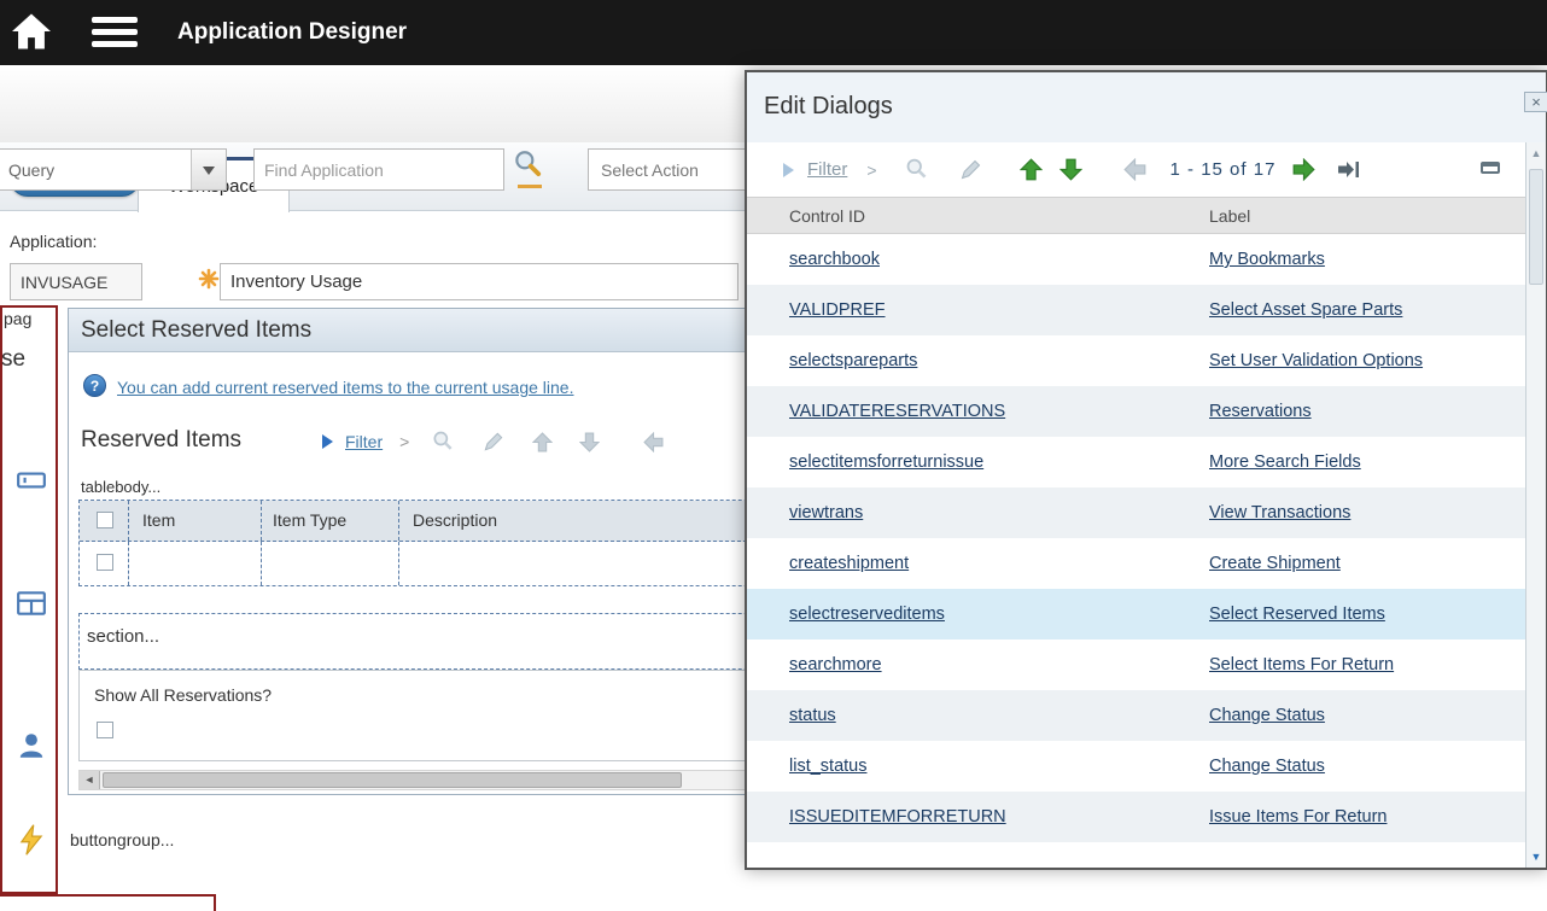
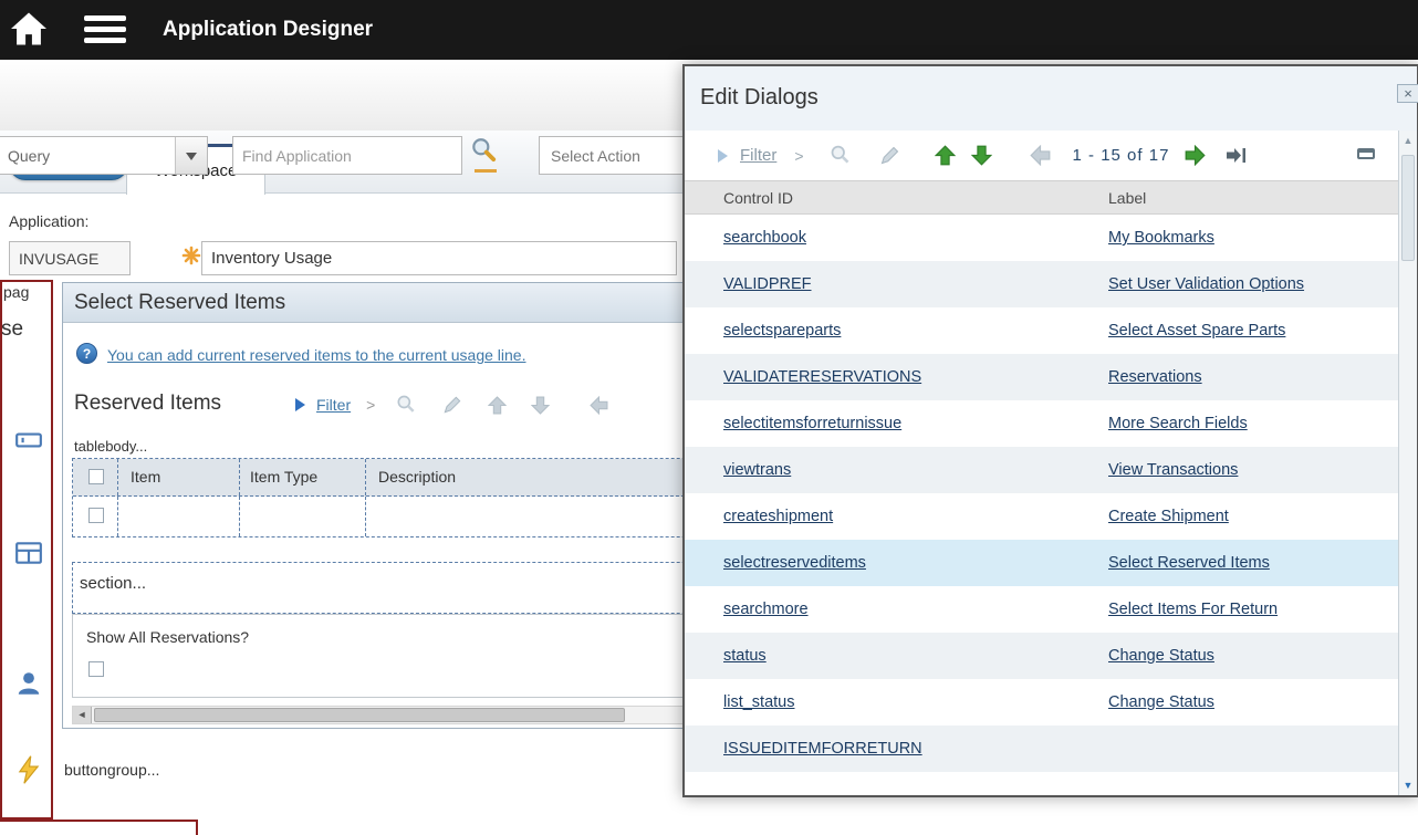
  Application Designer
  Query
  Find Application
  Select Action
  Application:
  INVUSAGE
  Inventory Usage
  pag
  se
  Select Reserved Items
  ?
  You can add current reserved items to the current usage line.
  Reserved Items
  Filter
  >
  tablebody...
  Item
  Item Type
  Description
  section...
  Show All Reservations?
  ◄
  buttongroup...
  Edit Dialogs
  ×
  Filter
  >
  1 - 15 of 17
  Control ID
  Label
  searchbook
  My Bookmarks
  VALIDPREF
- Select Asset Spare Parts
+ Set User Validation Options
  selectspareparts
- Set User Validation Options
+ Select Asset Spare Parts
  VALIDATERESERVATIONS
  Reservations
  selectitemsforreturnissue
  More Search Fields
  viewtrans
  View Transactions
  createshipment
  Create Shipment
  selectreserveditems
  Select Reserved Items
  searchmore
  Select Items For Return
  status
  Change Status
  list_status
  Change Status
  ISSUEDITEMFORRETURN
- Issue Items For Return
  ▲
  ▼
